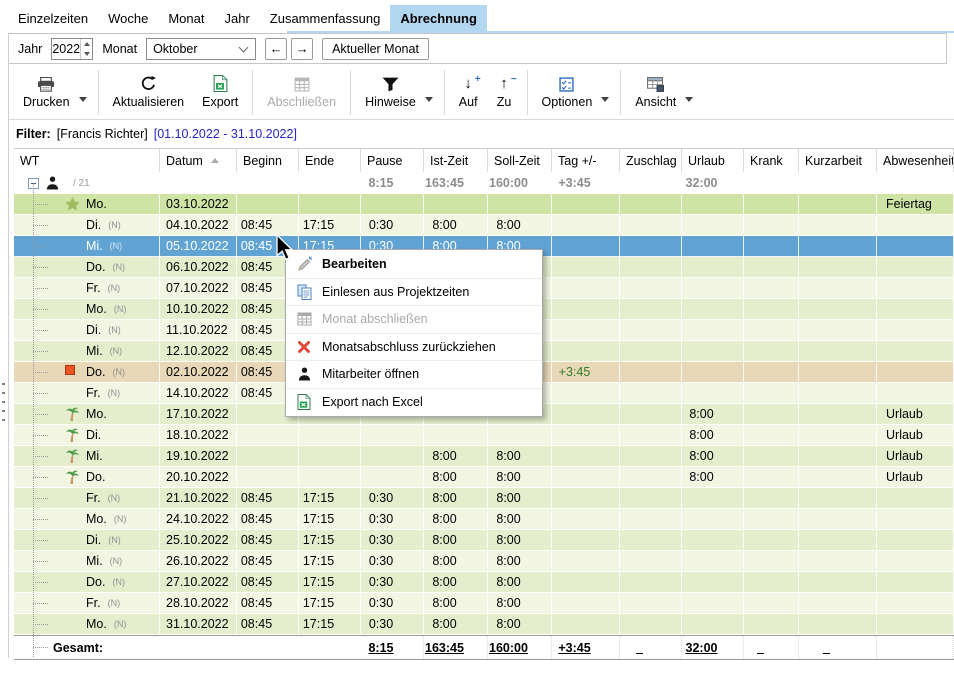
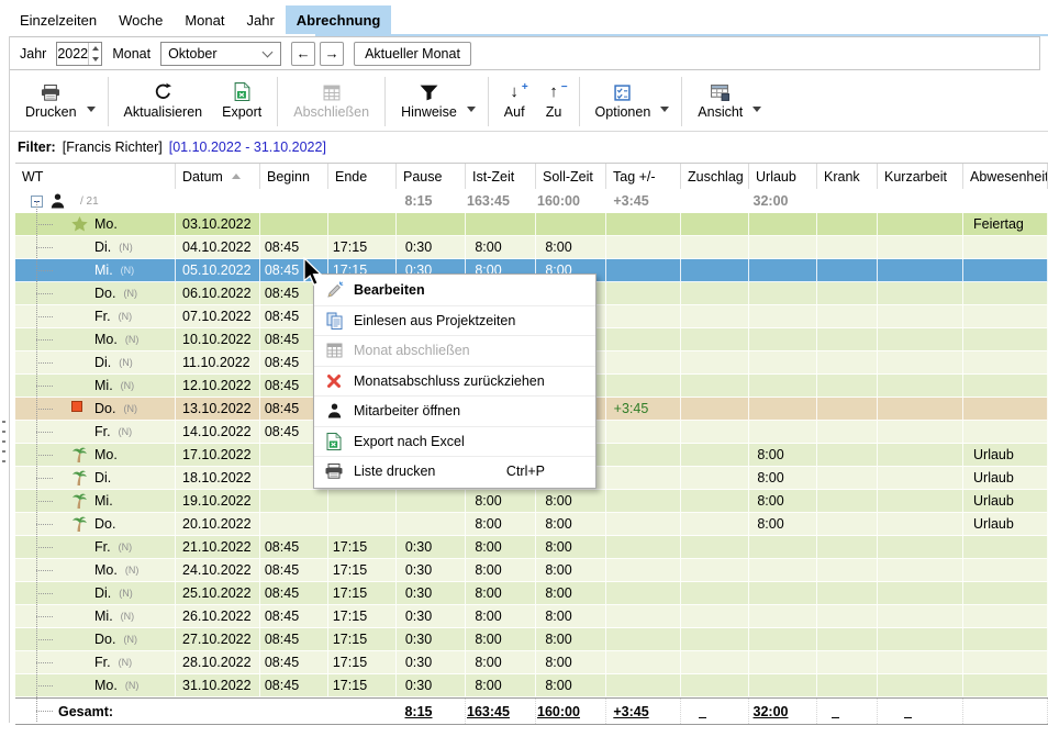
  Einzelzeiten
  Woche
  Monat
  Jahr
- Zusammenfassung
  Abrechnung
  Jahr
  2022
  Monat
  Oktober
  ←
  →
  Aktueller Monat
  Drucken
  Aktualisieren
  Export
  Abschließen
  Hinweise
  ↓
  +
  Auf
  ↑
  −
  Zu
  Optionen
  Ansicht
  Filter:
  [Francis Richter]
  [01.10.2022 - 31.10.2022]
  WT
  Datum
  Beginn
  Ende
  Pause
  Ist-Zeit
  Soll-Zeit
  Tag +/-
  Zuschlag
  Urlaub
  Krank
  Kurzarbeit
  Abwesenheit
  / 21
  8:15
  163:45
  160:00
  +3:45
  32:00
  Mo.
  03.10.2022
  Feiertag
  Di.
  (N)
  04.10.2022
  08:45
  17:15
  0:30
  8:00
  8:00
  Mi.
  (N)
  05.10.2022
  08:45
  17:15
  0:30
  8:00
  8:00
  Do.
  (N)
  06.10.2022
  08:45
  Fr.
  (N)
  07.10.2022
  08:45
  Mo.
  (N)
  10.10.2022
  08:45
  Di.
  (N)
  11.10.2022
  08:45
  Mi.
  (N)
  12.10.2022
  08:45
  Do.
  (N)
- 02.10.2022
+ 13.10.2022
  08:45
  +3:45
  Fr.
  (N)
  14.10.2022
  08:45
  Mo.
  17.10.2022
  8:00
  Urlaub
  Di.
  18.10.2022
  8:00
  Urlaub
  Mi.
  19.10.2022
  8:00
  8:00
  8:00
  Urlaub
  Do.
  20.10.2022
  8:00
  8:00
  8:00
  Urlaub
  Fr.
  (N)
  21.10.2022
  08:45
  17:15
  0:30
  8:00
  8:00
  Mo.
  (N)
  24.10.2022
  08:45
  17:15
  0:30
  8:00
  8:00
  Di.
  (N)
  25.10.2022
  08:45
  17:15
  0:30
  8:00
  8:00
  Mi.
  (N)
  26.10.2022
  08:45
  17:15
  0:30
  8:00
  8:00
  Do.
  (N)
  27.10.2022
  08:45
  17:15
  0:30
  8:00
  8:00
  Fr.
  (N)
  28.10.2022
  08:45
  17:15
  0:30
  8:00
  8:00
  Mo.
  (N)
  31.10.2022
  08:45
  17:15
  0:30
  8:00
  8:00
  Gesamt:
  8:15
  163:45
  160:00
  +3:45
  32:00
  Bearbeiten
  Einlesen aus Projektzeiten
  Monat abschließen
  Monatsabschluss zurückziehen
  Mitarbeiter öffnen
  Export nach Excel
+ Liste drucken
+ Ctrl+P
